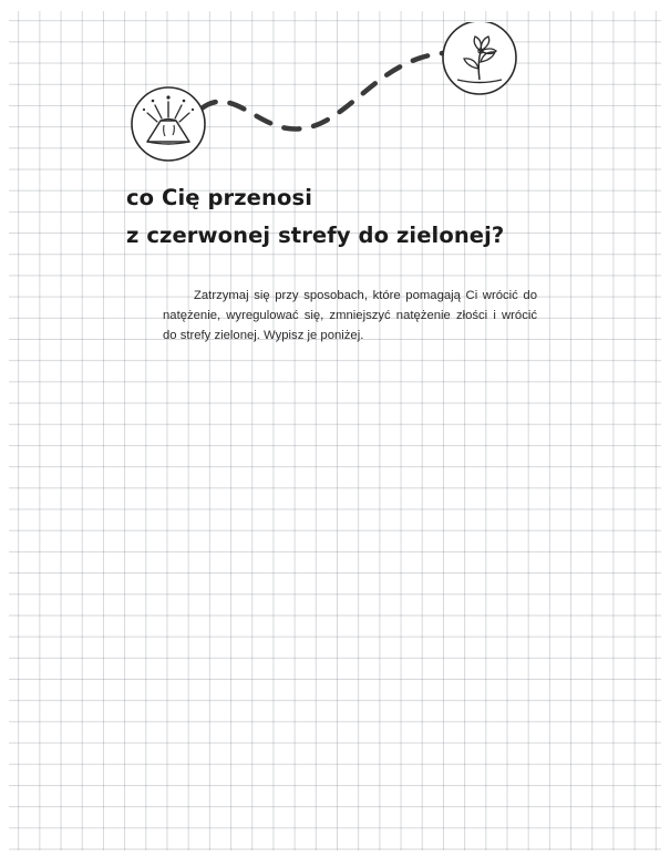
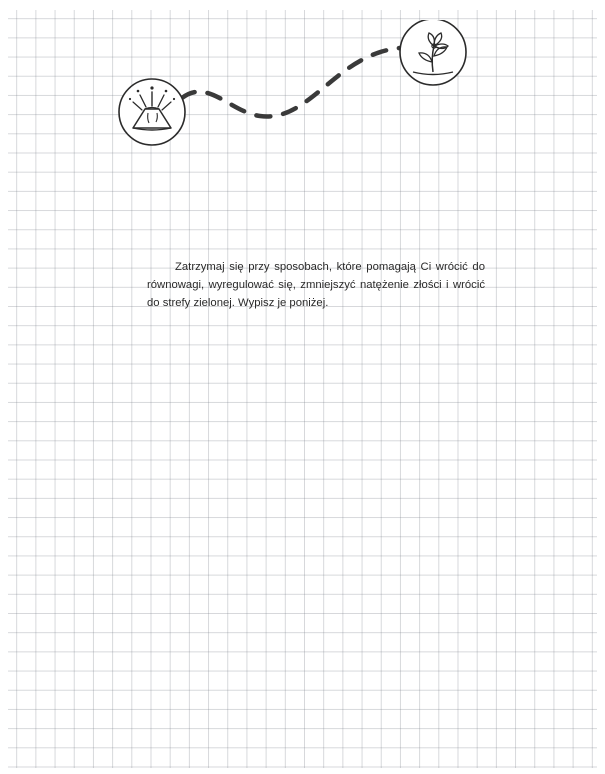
- co Cię przenosi
- z czerwonej strefy do zielonej?
- Zatrzymaj się przy sposobach, które pomagają Ci wrócić do natężenie, wyregulować się, zmniejszyć natężenie złości i wrócić do strefy zielonej. Wypisz je poniżej.
+ Zatrzymaj się przy sposobach, które pomagają Ci wrócić do równowagi, wyregulować się, zmniejszyć natężenie złości i wrócić do strefy zielonej. Wypisz je poniżej.
